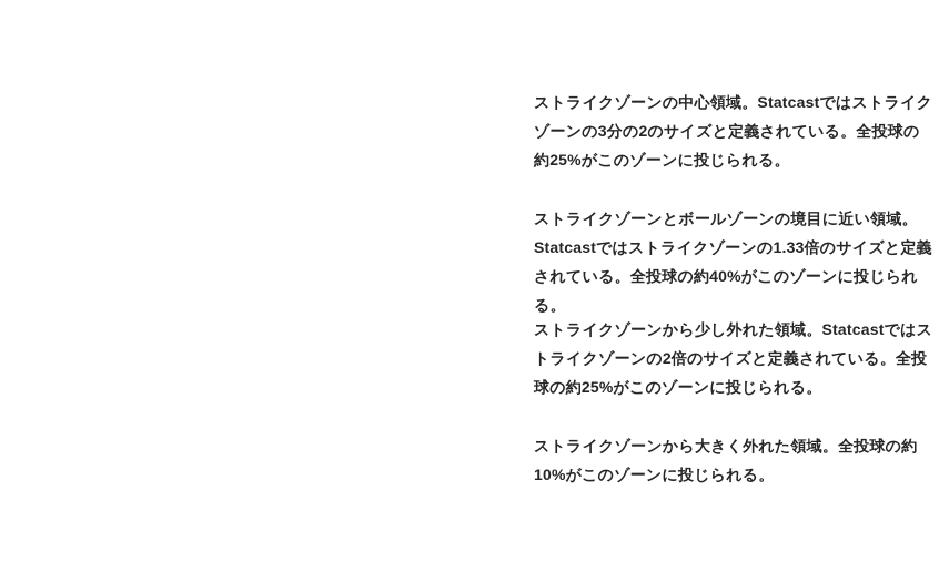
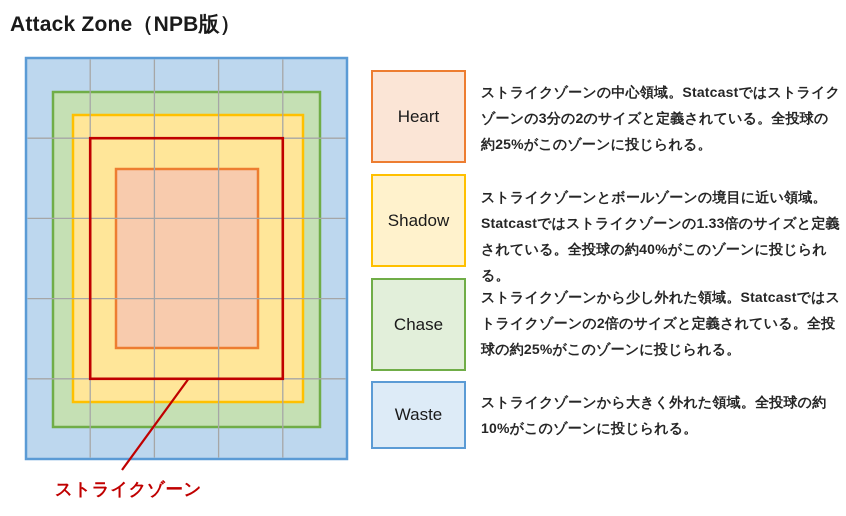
+ Attack Zone（NPB版）
+ ストライクゾーン
+ Heart
+ Shadow
+ Chase
+ Waste
  ストライクゾーンの中心領域。Statcastではストライク
  ゾーンの3分の2のサイズと定義されている。全投球の
  約25%がこのゾーンに投じられる。
  ストライクゾーンとボールゾーンの境目に近い領域。
  Statcastではストライクゾーンの1.33倍のサイズと定義
  されている。全投球の約40%がこのゾーンに投じられる。
  ストライクゾーンから少し外れた領域。Statcastではス
  トライクゾーンの2倍のサイズと定義されている。全投
  球の約25%がこのゾーンに投じられる。
  ストライクゾーンから大きく外れた領域。全投球の約
  10%がこのゾーンに投じられる。
